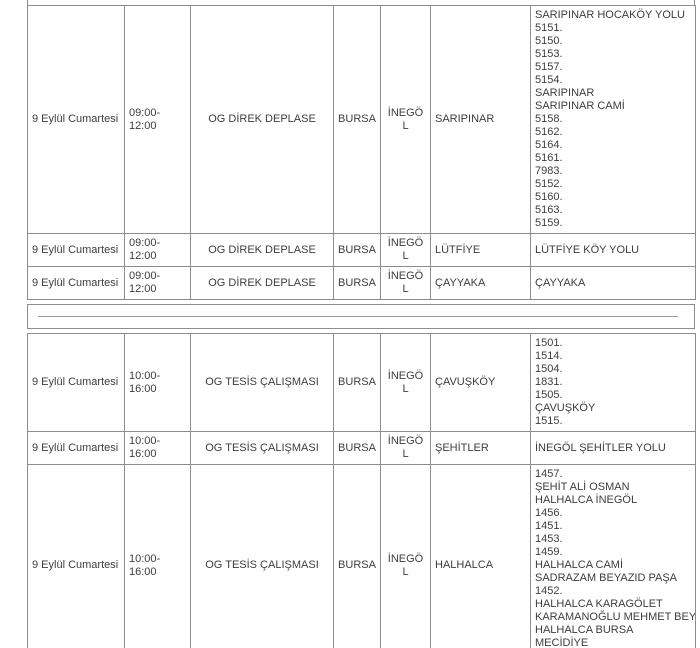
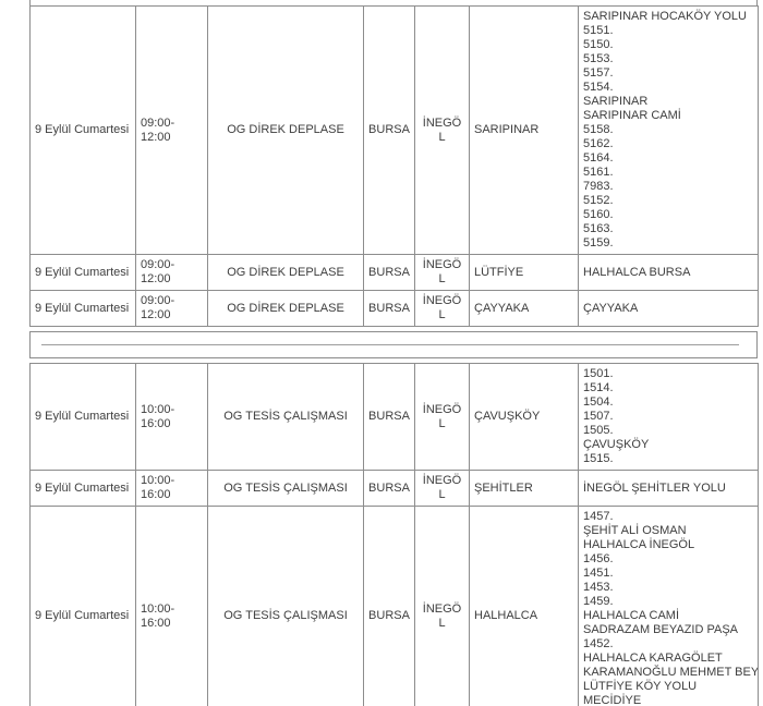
  9 Eylül Cumartesi	09:00-12:00	OG DİREK DEPLASE	BURSA	İNEGÖL	SARIPINAR	SARIPINAR HOCAKÖY YOLU5151.5150.5153.5157.5154.SARIPINARSARIPINAR CAMİ5158.5162.5164.5161.7983.5152.5160.5163.5159.
- 9 Eylül Cumartesi	09:00-12:00	OG DİREK DEPLASE	BURSA	İNEGÖL	LÜTFİYE	LÜTFİYE KÖY YOLU
+ 9 Eylül Cumartesi	09:00-12:00	OG DİREK DEPLASE	BURSA	İNEGÖL	LÜTFİYE	HALHALCA BURSA
  9 Eylül Cumartesi	09:00-12:00	OG DİREK DEPLASE	BURSA	İNEGÖL	ÇAYYAKA	ÇAYYAKA
- 9 Eylül Cumartesi	10:00-16:00	OG TESİS ÇALIŞMASI	BURSA	İNEGÖL	ÇAVUŞKÖY	1501.1514.1504.1831.1505.ÇAVUŞKÖY1515.
+ 9 Eylül Cumartesi	10:00-16:00	OG TESİS ÇALIŞMASI	BURSA	İNEGÖL	ÇAVUŞKÖY	1501.1514.1504.1507.1505.ÇAVUŞKÖY1515.
  9 Eylül Cumartesi	10:00-16:00	OG TESİS ÇALIŞMASI	BURSA	İNEGÖL	ŞEHİTLER	İNEGÖL ŞEHİTLER YOLU
- 9 Eylül Cumartesi	10:00-16:00	OG TESİS ÇALIŞMASI	BURSA	İNEGÖL	HALHALCA	1457.ŞEHİT ALİ OSMANHALHALCA İNEGÖL1456.1451.1453.1459.HALHALCA CAMİSADRAZAM BEYAZID PAŞA1452.HALHALCA KARAGÖLETKARAMANOĞLU MEHMET BEYHALHALCA BURSAMECİDİYE
+ 9 Eylül Cumartesi	10:00-16:00	OG TESİS ÇALIŞMASI	BURSA	İNEGÖL	HALHALCA	1457.ŞEHİT ALİ OSMANHALHALCA İNEGÖL1456.1451.1453.1459.HALHALCA CAMİSADRAZAM BEYAZID PAŞA1452.HALHALCA KARAGÖLETKARAMANOĞLU MEHMET BEYLÜTFİYE KÖY YOLUMECİDİYE
